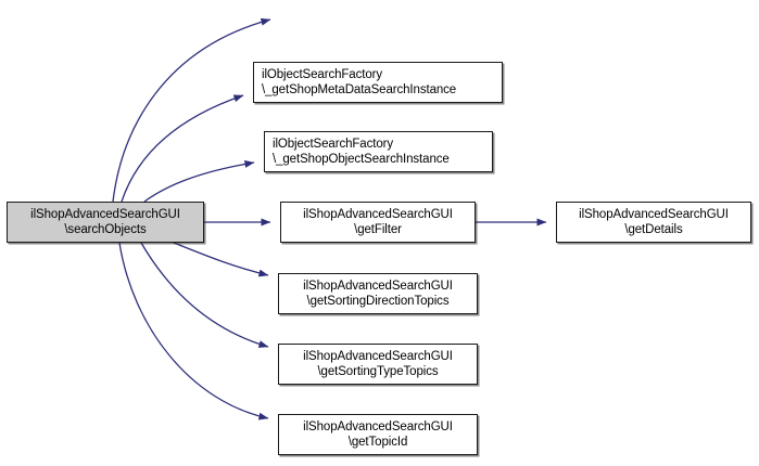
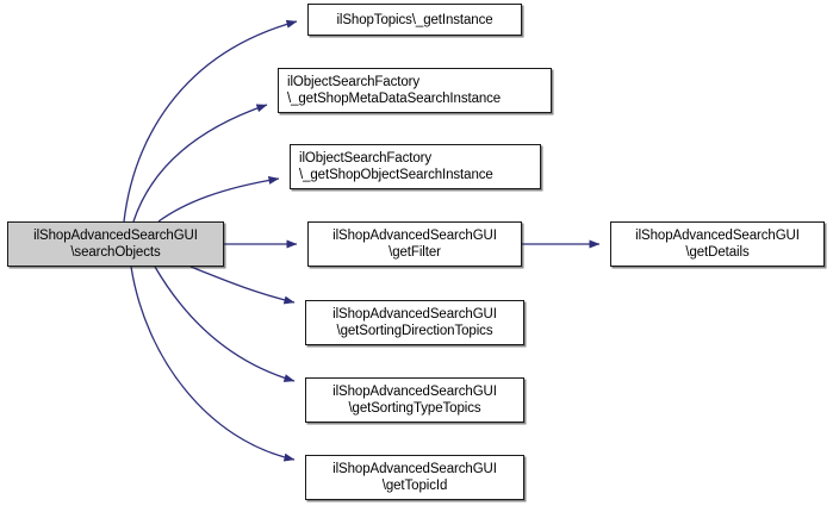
  ilShopAdvancedSearchGUI
  \searchObjects
+ ilShopTopics\_getInstance
  ilObjectSearchFactory
  \_getShopMetaDataSearchInstance
  ilObjectSearchFactory
  \_getShopObjectSearchInstance
  ilShopAdvancedSearchGUI
  \getFilter
  ilShopAdvancedSearchGUI
  \getSortingDirectionTopics
  ilShopAdvancedSearchGUI
  \getSortingTypeTopics
  ilShopAdvancedSearchGUI
  \getTopicId
  ilShopAdvancedSearchGUI
  \getDetails
